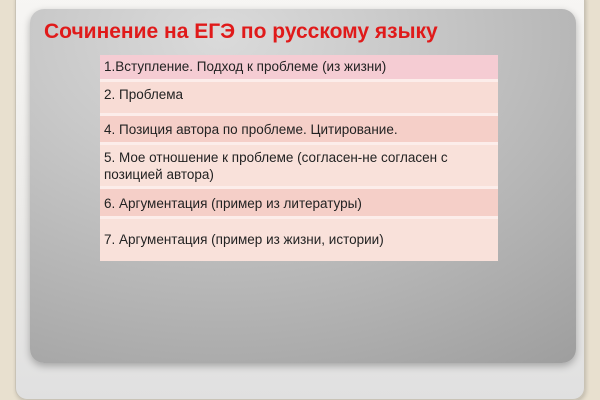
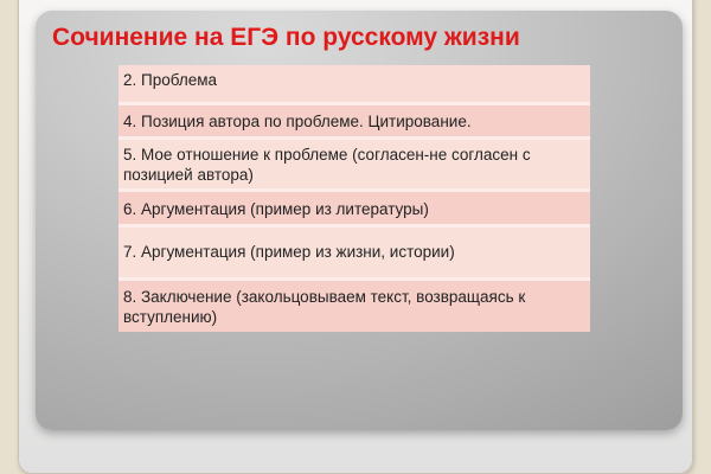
- Сочинение на ЕГЭ по русскому языку
+ Сочинение на ЕГЭ по русскому жизни
- 1.Вступление. Подход к проблеме (из жизни)
  2. Проблема
  4. Позиция автора по проблеме. Цитирование.
  5. Мое отношение к проблеме (согласен-не согласен с позицией автора)
  6. Аргументация (пример из литературы)
  7. Аргументация (пример из жизни, истории)
+ 8. Заключение (закольцовываем текст, возвращаясь к вступлению)
